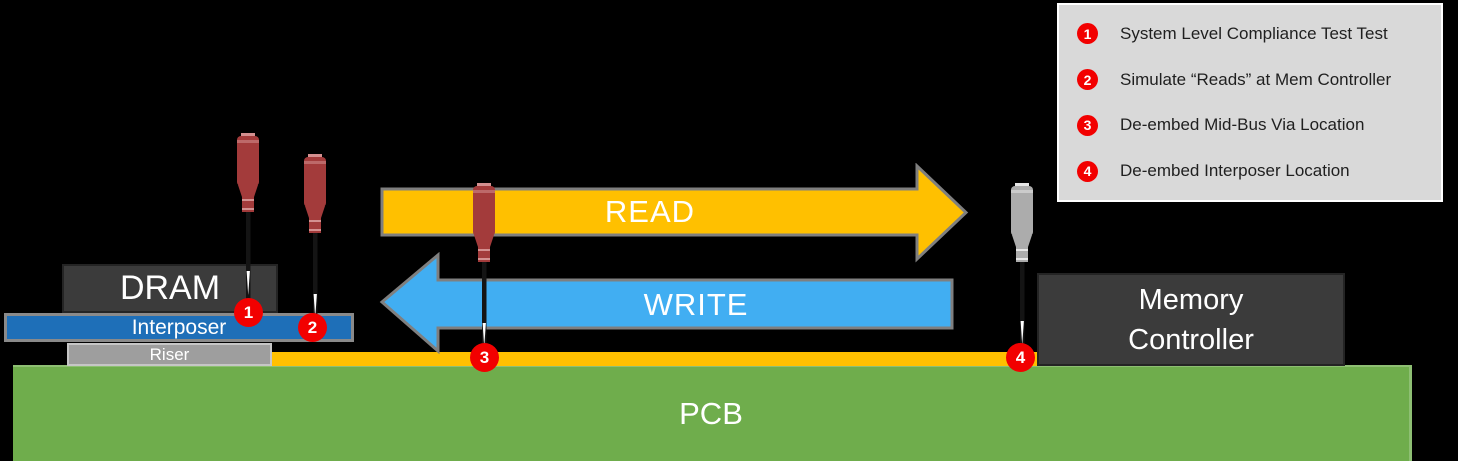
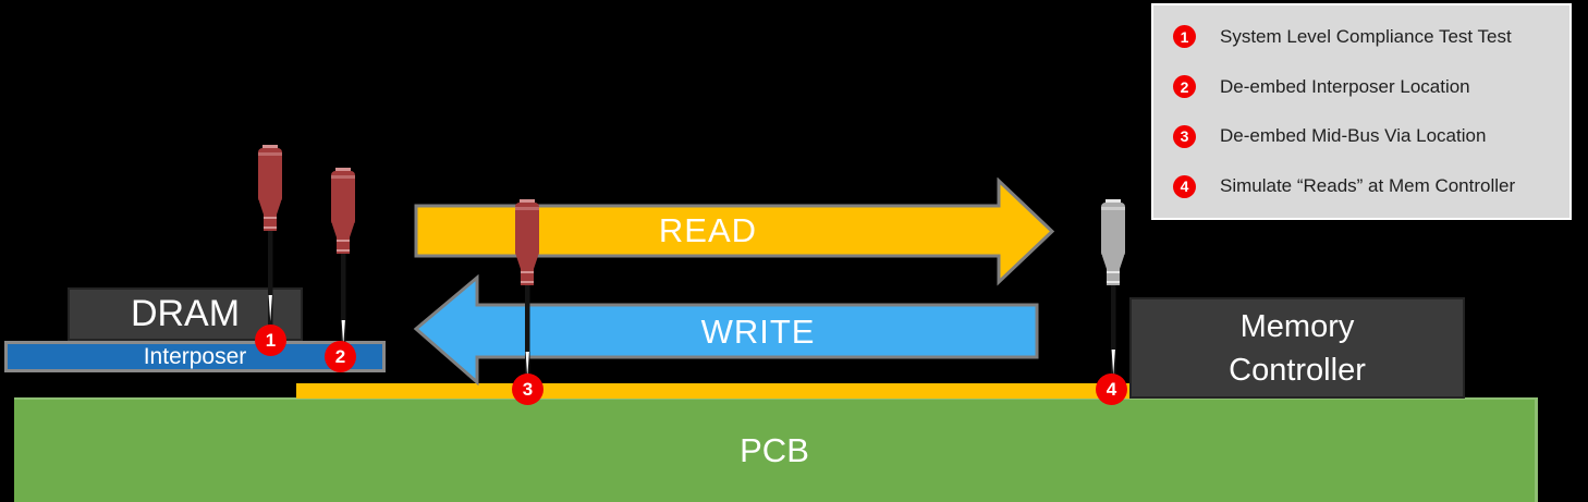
  PCB
- Riser
  Interposer
  DRAM
  Memory
  Controller
  READ
  WRITE
  1
  2
  3
  4
  1
  System Level Compliance Test Test
  2
- Simulate “Reads” at Mem Controller
+ De-embed Interposer Location
  3
  De-embed Mid-Bus Via Location
  4
- De-embed Interposer Location
+ Simulate “Reads” at Mem Controller
